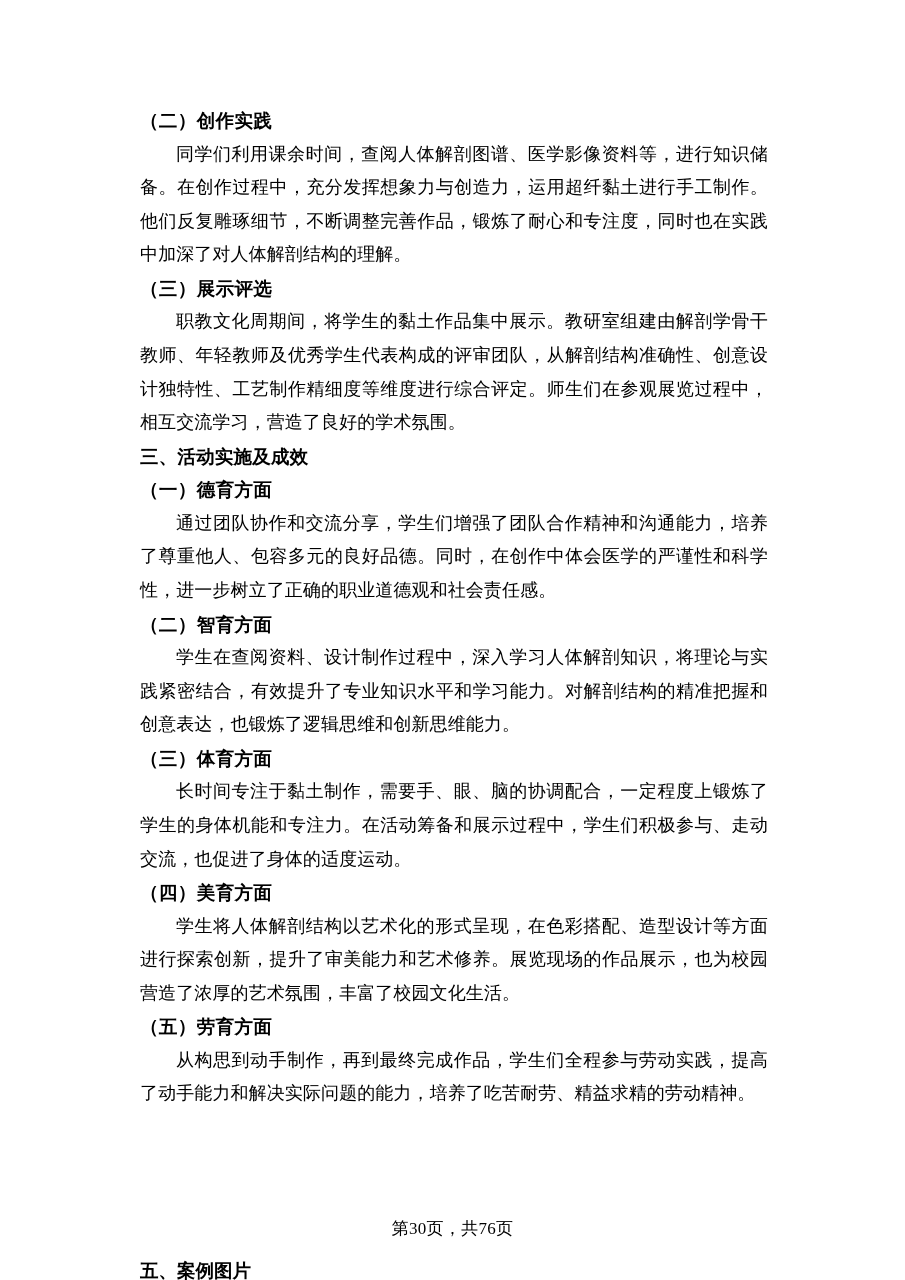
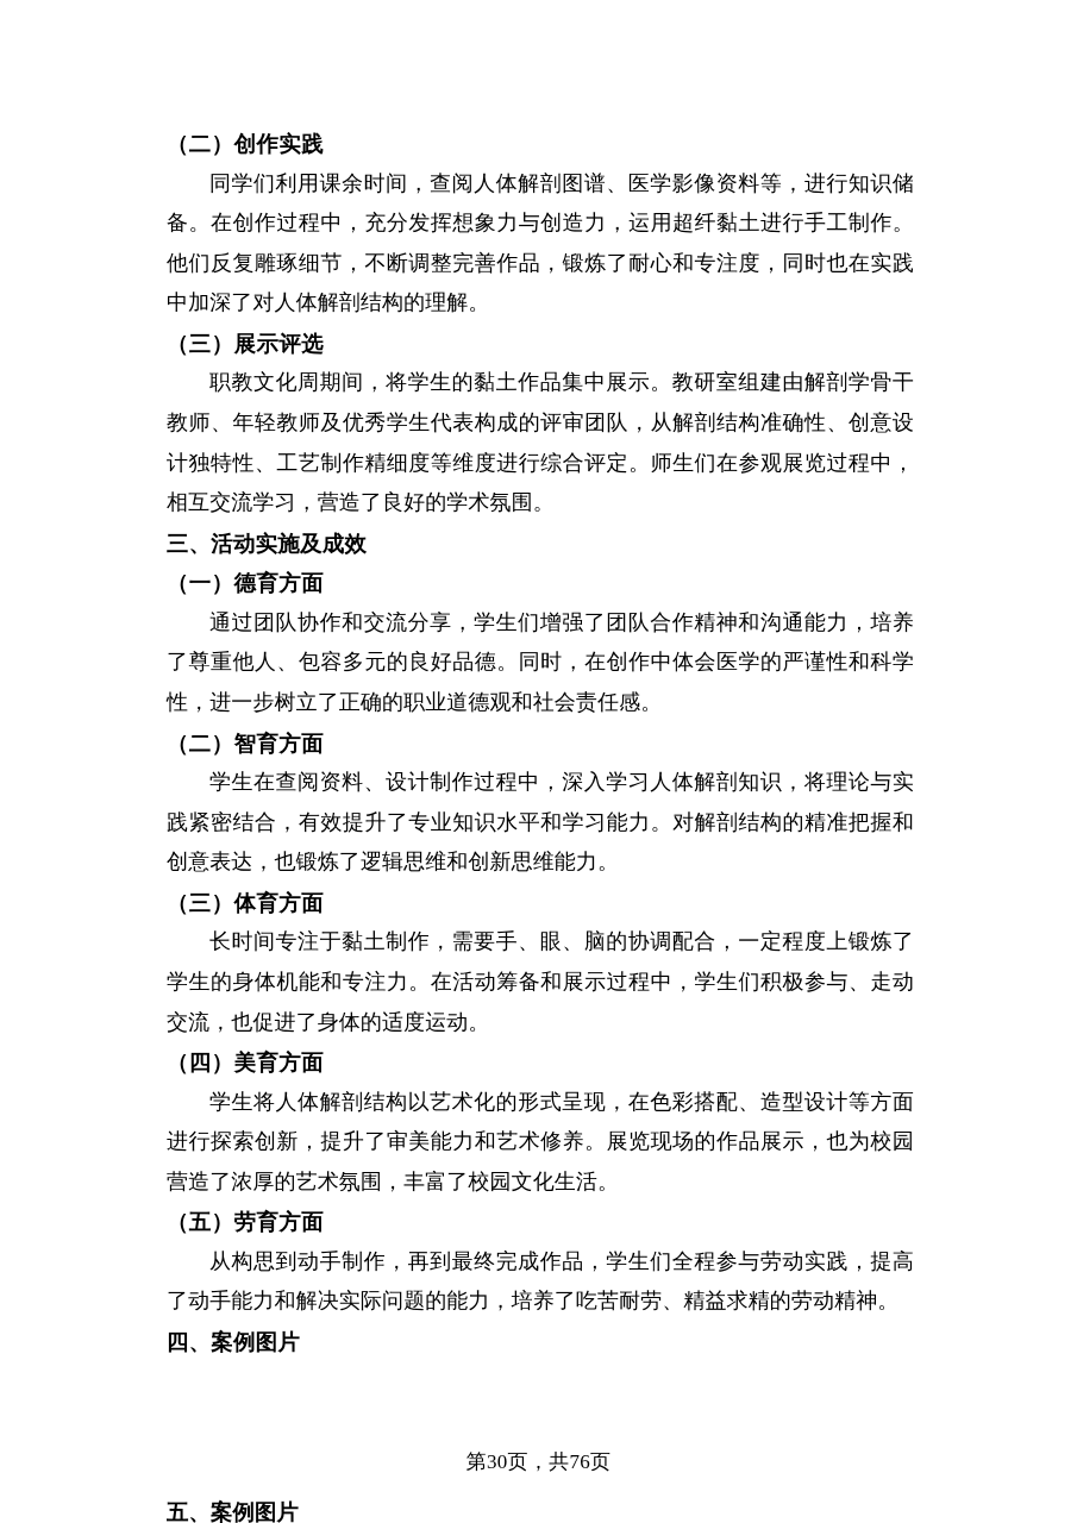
  （二）创作实践
  同学们利用课余时间，查阅人体解剖图谱、医学影像资料等，进行知识储备。在创作过程中，充分发挥想象力与创造力，运用超纤黏土进行手工制作。他们反复雕琢细节，不断调整完善作品，锻炼了耐心和专注度，同时也在实践中加深了对人体解剖结构的理解。
  （三）展示评选
  职教文化周期间，将学生的黏土作品集中展示。教研室组建由解剖学骨干教师、年轻教师及优秀学生代表构成的评审团队，从解剖结构准确性、创意设计独特性、工艺制作精细度等维度进行综合评定。师生们在参观展览过程中，相互交流学习，营造了良好的学术氛围。
  三、活动实施及成效
  （一）德育方面
  通过团队协作和交流分享，学生们增强了团队合作精神和沟通能力，培养了尊重他人、包容多元的良好品德。同时，在创作中体会医学的严谨性和科学性，进一步树立了正确的职业道德观和社会责任感。
  （二）智育方面
  学生在查阅资料、设计制作过程中，深入学习人体解剖知识，将理论与实践紧密结合，有效提升了专业知识水平和学习能力。对解剖结构的精准把握和创意表达，也锻炼了逻辑思维和创新思维能力。
  （三）体育方面
  长时间专注于黏土制作，需要手、眼、脑的协调配合，一定程度上锻炼了学生的身体机能和专注力。在活动筹备和展示过程中，学生们积极参与、走动交流，也促进了身体的适度运动。
  （四）美育方面
  学生将人体解剖结构以艺术化的形式呈现，在色彩搭配、造型设计等方面进行探索创新，提升了审美能力和艺术修养。展览现场的作品展示，也为校园营造了浓厚的艺术氛围，丰富了校园文化生活。
  （五）劳育方面
  从构思到动手制作，再到最终完成作品，学生们全程参与劳动实践，提高了动手能力和解决实际问题的能力，培养了吃苦耐劳、精益求精的劳动精神。
+ 四、案例图片
  第30页，共76页
  五、案例图片
